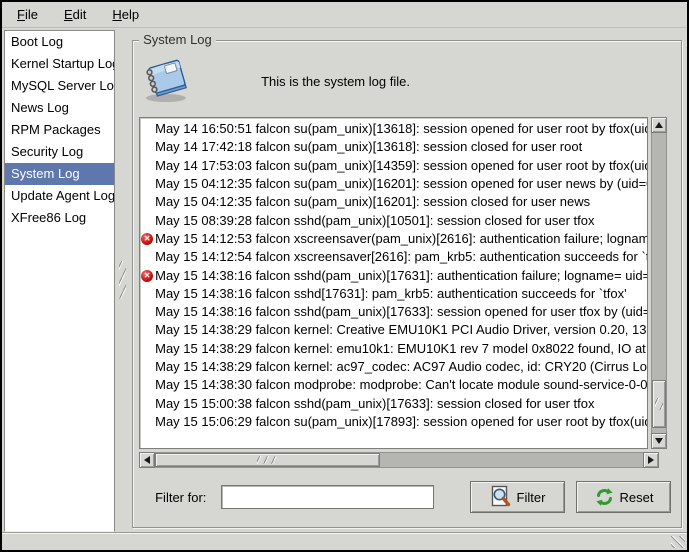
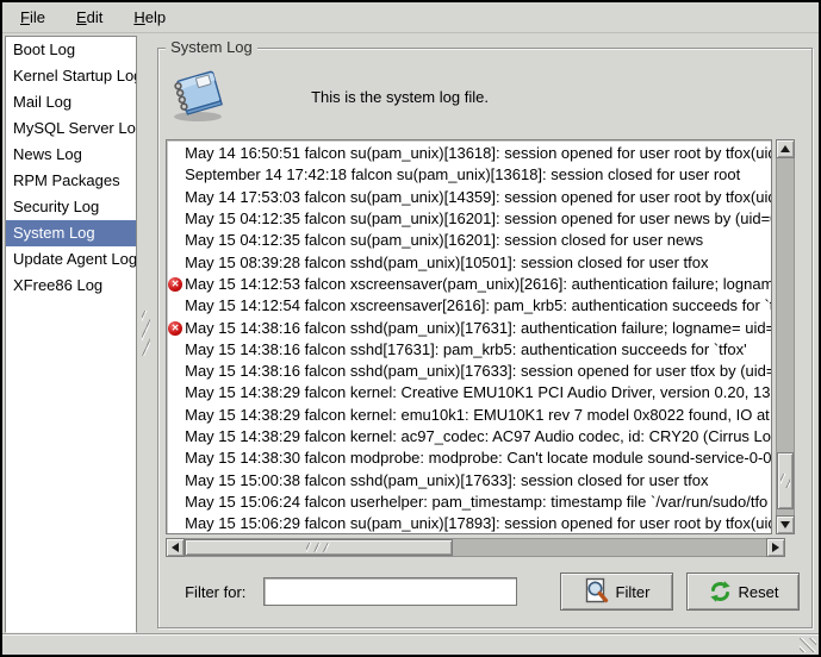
  File
  Edit
  Help
  Boot Log
  Kernel Startup Lo
+ Mail Log
  MySQL Server Lo
  News Log
  RPM Packages
  Security Log
  System Log
  Update Agent Log
  XFree86 Log
  System Log
  This is the system log file.
  May 14 16:50:51 falcon su(pam_unix)[13618]: session opened for user root by tfox(ui
- May 14 17:42:18 falcon su(pam_unix)[13618]: session closed for user root
+ September 14 17:42:18 falcon su(pam_unix)[13618]: session closed for user root
  May 14 17:53:03 falcon su(pam_unix)[14359]: session opened for user root by tfox(ui
  May 15 04:12:35 falcon su(pam_unix)[16201]: session opened for user news by (uid=
  May 15 04:12:35 falcon su(pam_unix)[16201]: session closed for user news
  May 15 08:39:28 falcon sshd(pam_unix)[10501]: session closed for user tfox
  May 15 14:12:53 falcon xscreensaver(pam_unix)[2616]: authentication failure; lognam
  May 15 14:12:54 falcon xscreensaver[2616]: pam_krb5: authentication succeeds for `
  May 15 14:38:16 falcon sshd(pam_unix)[17631]: authentication failure; logname= uid=
  May 15 14:38:16 falcon sshd[17631]: pam_krb5: authentication succeeds for `tfox'
  May 15 14:38:16 falcon sshd(pam_unix)[17633]: session opened for user tfox by (uid=
  May 15 14:38:29 falcon kernel: Creative EMU10K1 PCI Audio Driver, version 0.20, 13
  May 15 14:38:29 falcon kernel: emu10k1: EMU10K1 rev 7 model 0x8022 found, IO at
  May 15 14:38:29 falcon kernel: ac97_codec: AC97 Audio codec, id: CRY20 (Cirrus Lo
  May 15 14:38:30 falcon modprobe: modprobe: Can't locate module sound-service-0-0
  May 15 15:00:38 falcon sshd(pam_unix)[17633]: session closed for user tfox
+ May 15 15:06:24 falcon userhelper: pam_timestamp: timestamp file `/var/run/sudo/tfo
  May 15 15:06:29 falcon su(pam_unix)[17893]: session opened for user root by tfox(ui
  Filter for:
  Filter
  Reset
